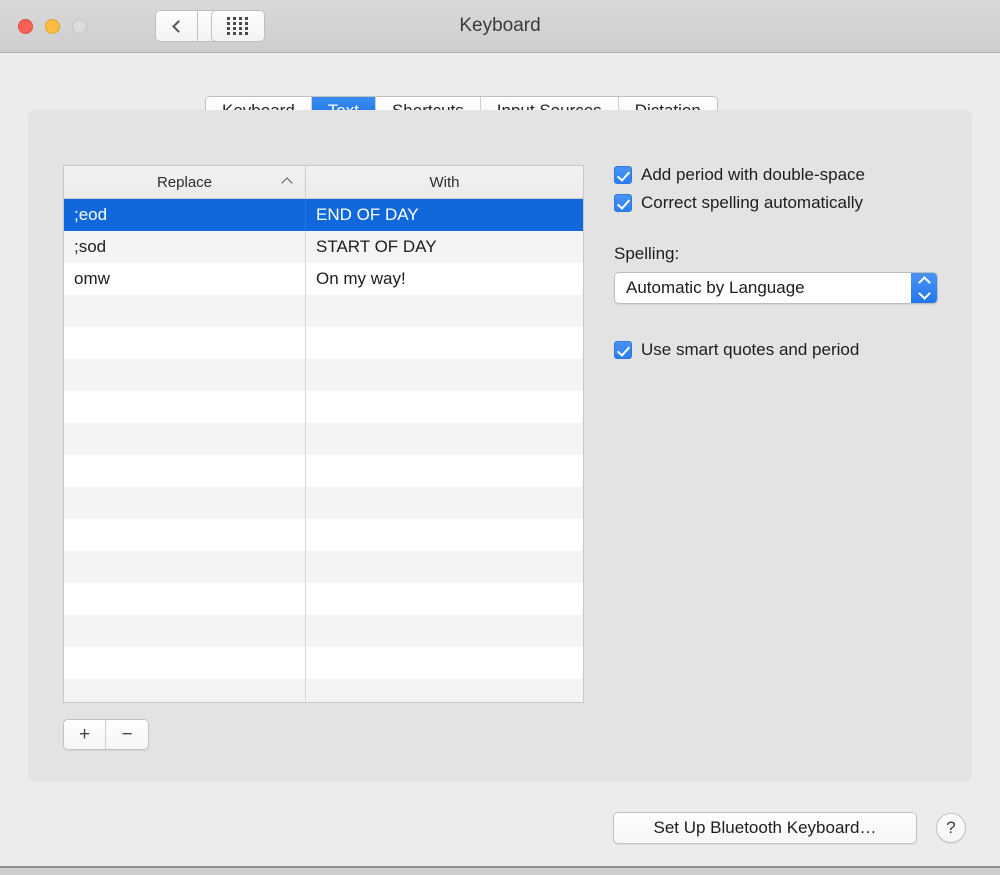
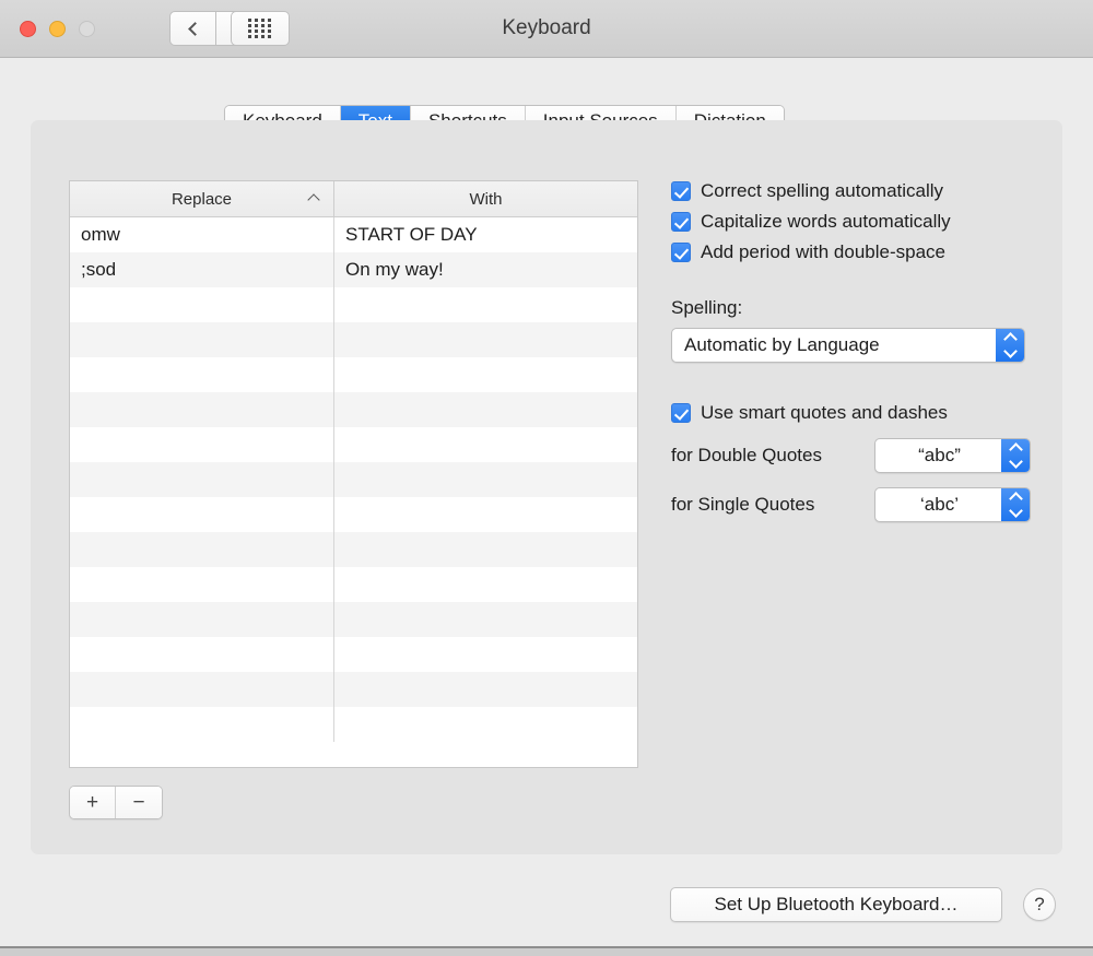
  Keyboard
  Replace
  With
- ;eod
- END OF DAY
- ;sod
+ omw
  START OF DAY
- omw
+ ;sod
  On my way!
  +
  −
- Add period with double-space
+ Correct spelling automatically
+ Capitalize words automatically
- Correct spelling automatically
+ Add period with double-space
  Spelling:
  Automatic by Language
- Use smart quotes and period
+ Use smart quotes and dashes
+ for Double Quotes
+ “abc”
+ for Single Quotes
+ ‘abc’
  Set Up Bluetooth Keyboard…
  ?
